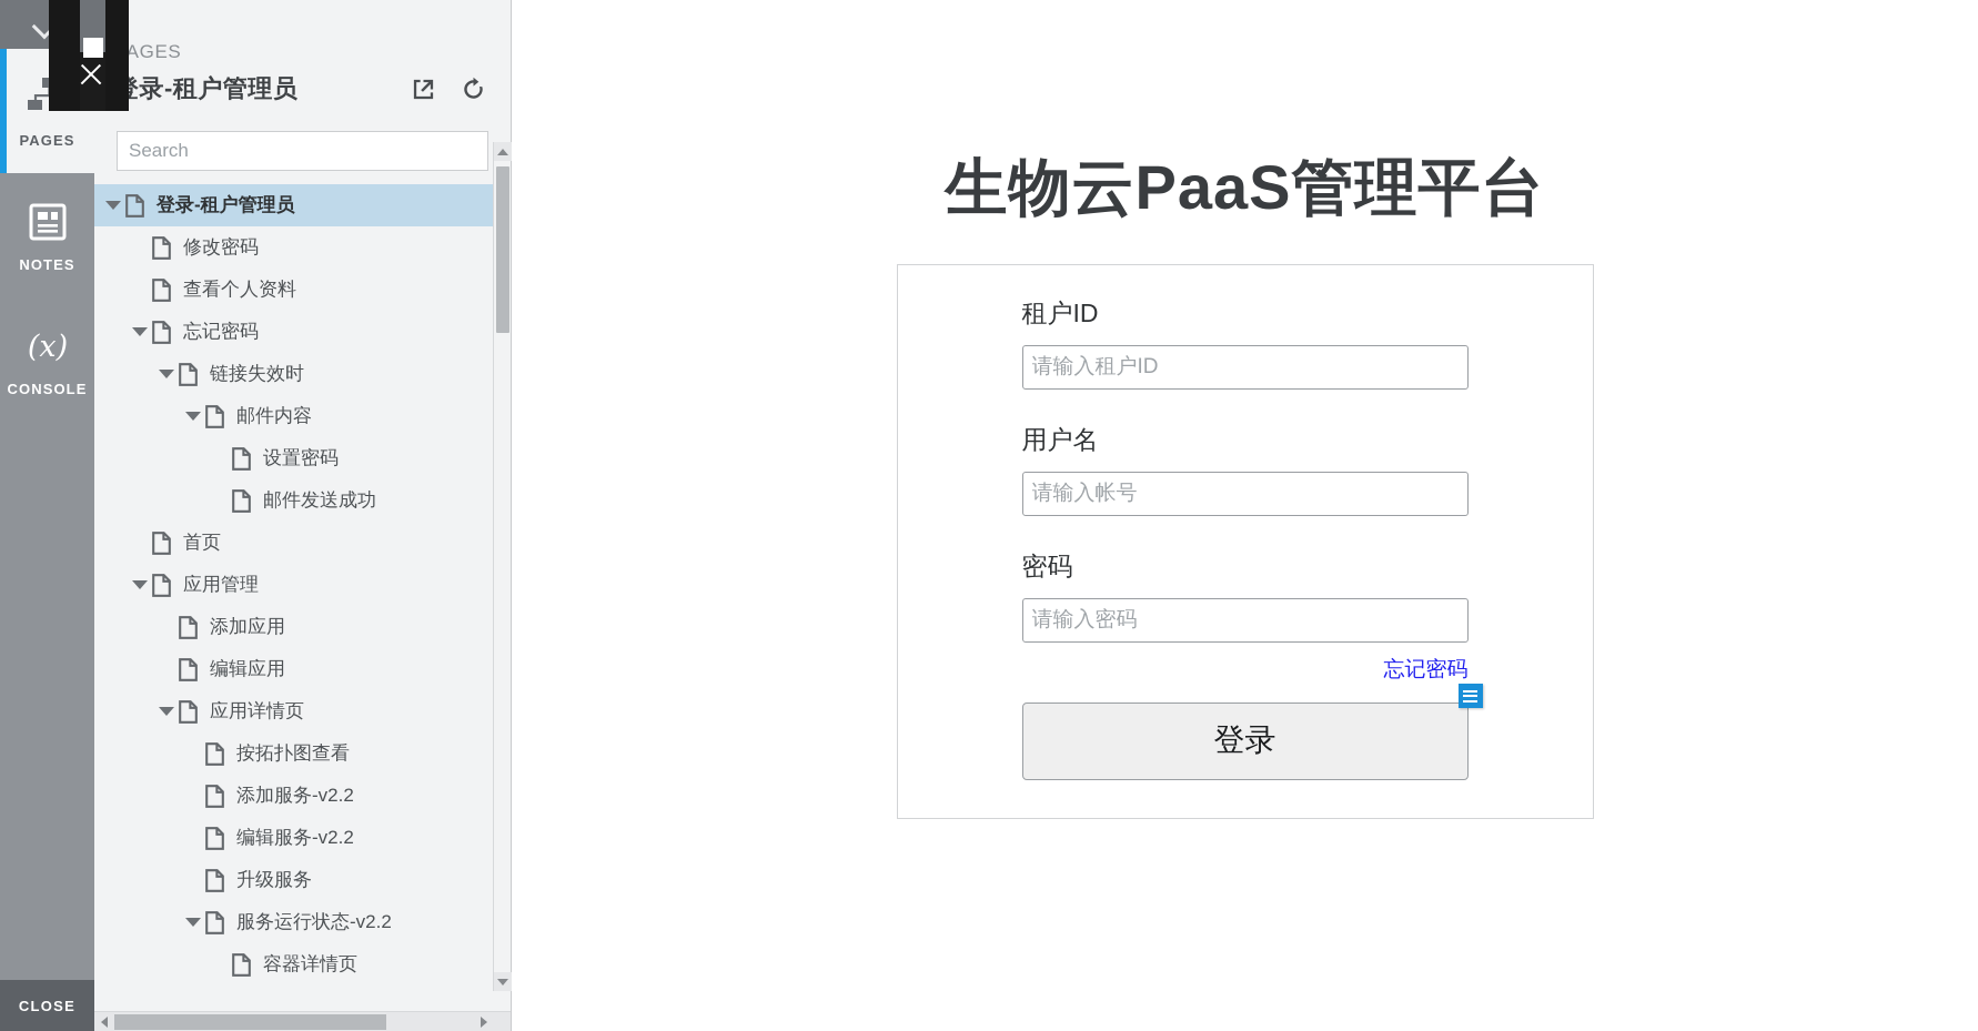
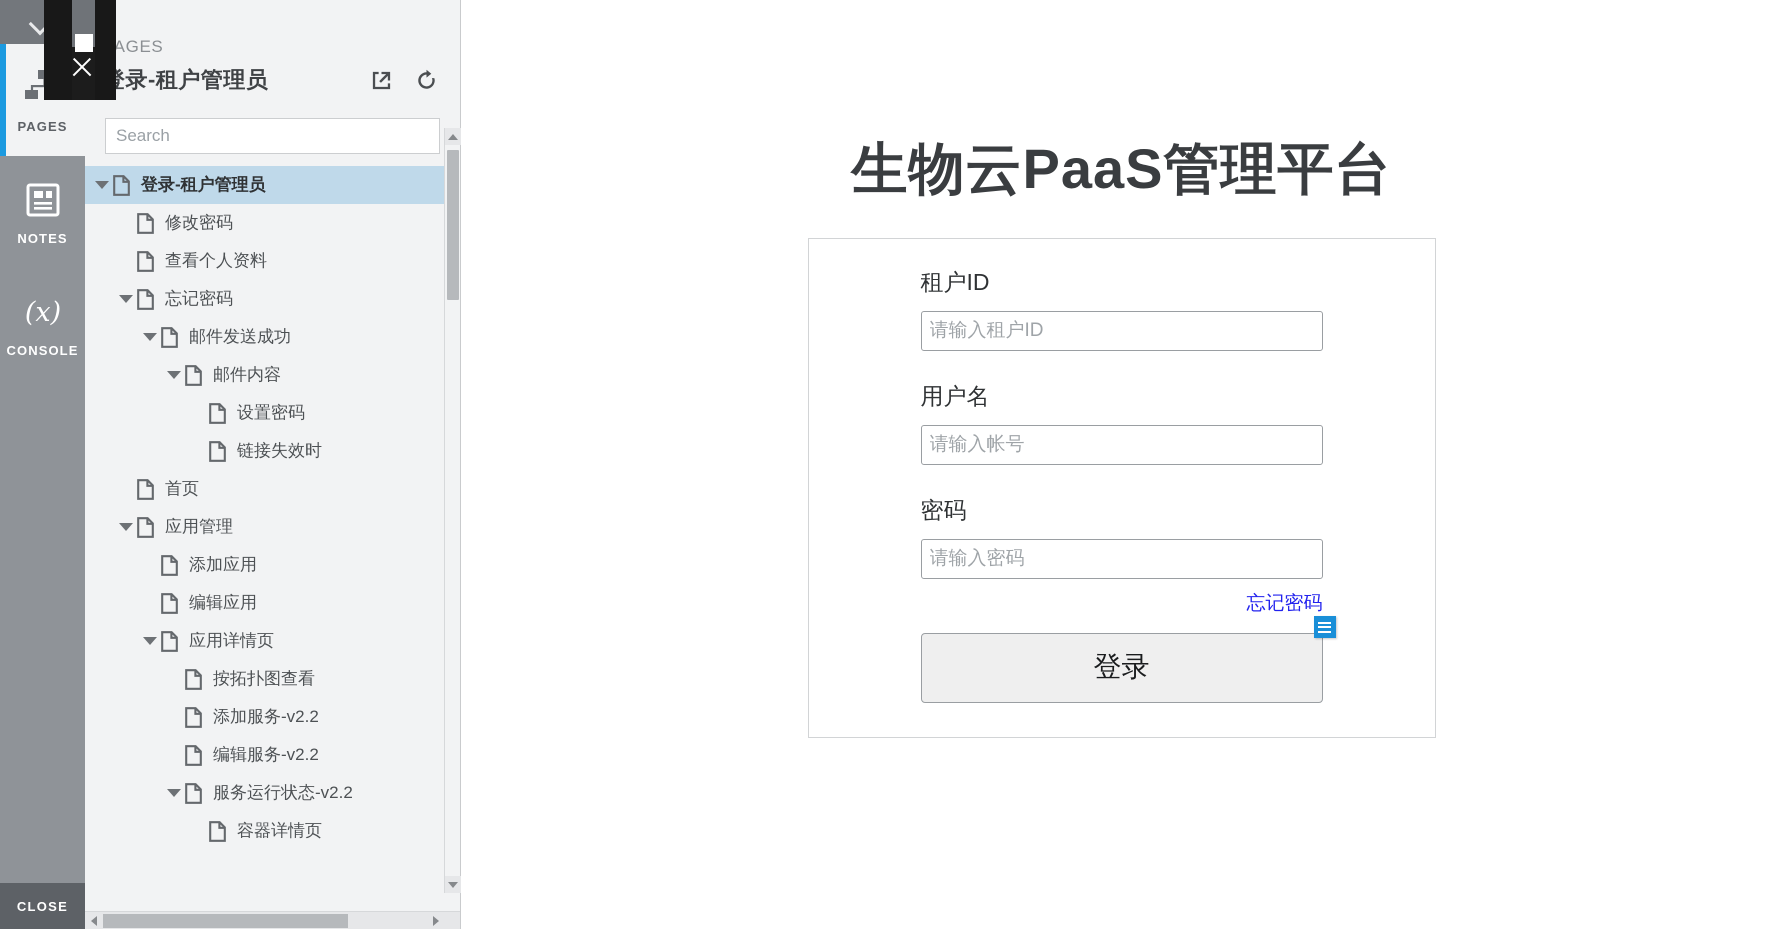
  PAGES
  NOTES
  (x)
  CONSOLE
  CLOSE
  AGES
  录-租户管理员
  Search
  登录-租户管理员
  修改密码
  查看个人资料
  忘记密码
- 链接失效时
+ 邮件发送成功
  邮件内容
  设置密码
- 邮件发送成功
+ 链接失效时
  首页
  应用管理
  添加应用
  编辑应用
  应用详情页
  按拓扑图查看
  添加服务-v2.2
  编辑服务-v2.2
- 升级服务
  服务运行状态-v2.2
  容器详情页
  生物云PaaS管理平台
  租户ID
  请输入租户ID
  用户名
  请输入帐号
  密码
  请输入密码
  忘记密码
  登录
